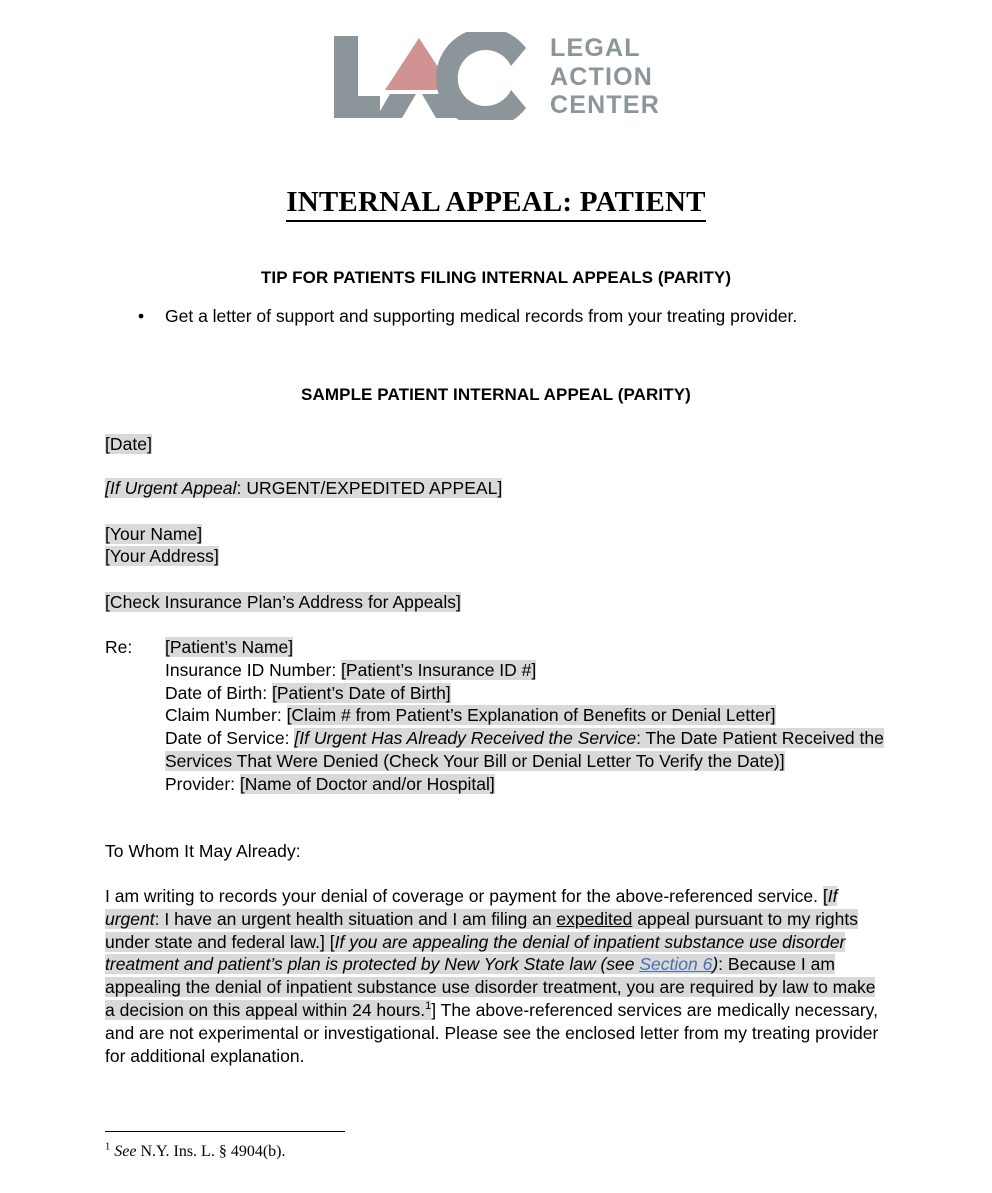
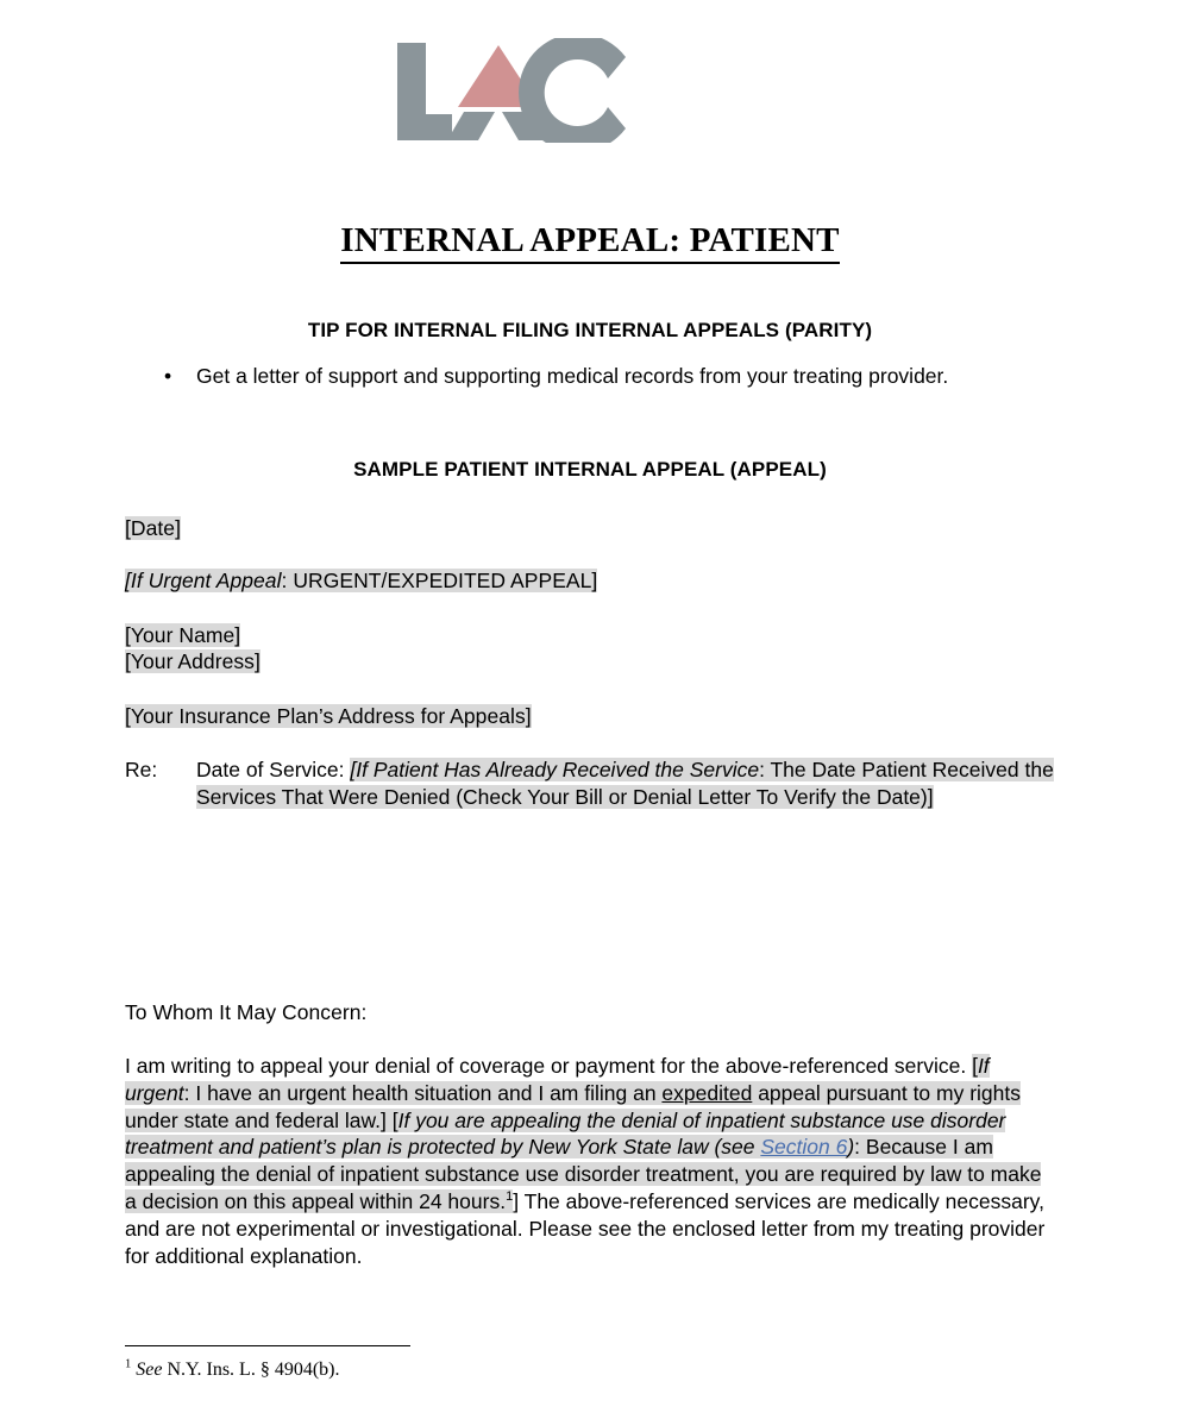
- LEGAL
- ACTION
- CENTER
  INTERNAL APPEAL: PATIENT
- TIP FOR PATIENTS FILING INTERNAL APPEALS (PARITY)
+ TIP FOR INTERNAL FILING INTERNAL APPEALS (PARITY)
  • Get a letter of support and supporting medical records from your treating provider.
- SAMPLE PATIENT INTERNAL APPEAL (PARITY)
+ SAMPLE PATIENT INTERNAL APPEAL (APPEAL)
  [Date]
  [If Urgent Appeal: URGENT/EXPEDITED APPEAL]
  [Your Name]
  [Your Address]
- [Check Insurance Plan’s Address for Appeals]
+ [Your Insurance Plan’s Address for Appeals]
  Re:
- [Patient’s Name]
- Insurance ID Number: [Patient’s Insurance ID #]
- Date of Birth: [Patient’s Date of Birth]
- Claim Number: [Claim # from Patient’s Explanation of Benefits or Denial Letter]
- Date of Service: [If Urgent Has Already Received the Service: The Date Patient Received the Services That Were Denied (Check Your Bill or Denial Letter To Verify the Date)]
+ Date of Service: [If Patient Has Already Received the Service: The Date Patient Received the Services That Were Denied (Check Your Bill or Denial Letter To Verify the Date)]
- Provider: [Name of Doctor and/or Hospital]
- To Whom It May Already:
+ To Whom It May Concern:
- I am writing to records your denial of coverage or payment for the above-referenced service. [If urgent: I have an urgent health situation and I am filing an expedited appeal pursuant to my rights under state and federal law.] [If you are appealing the denial of inpatient substance use disorder treatment and patient’s plan is protected by New York State law (see Section 6): Because I am appealing the denial of inpatient substance use disorder treatment, you are required by law to make a decision on this appeal within 24 hours.1] The above-referenced services are medically necessary, and are not experimental or investigational. Please see the enclosed letter from my treating provider for additional explanation.
+ I am writing to appeal your denial of coverage or payment for the above-referenced service. [If urgent: I have an urgent health situation and I am filing an expedited appeal pursuant to my rights under state and federal law.] [If you are appealing the denial of inpatient substance use disorder treatment and patient’s plan is protected by New York State law (see Section 6): Because I am appealing the denial of inpatient substance use disorder treatment, you are required by law to make a decision on this appeal within 24 hours.1] The above-referenced services are medically necessary, and are not experimental or investigational. Please see the enclosed letter from my treating provider for additional explanation.
  1 See N.Y. Ins. L. § 4904(b).
